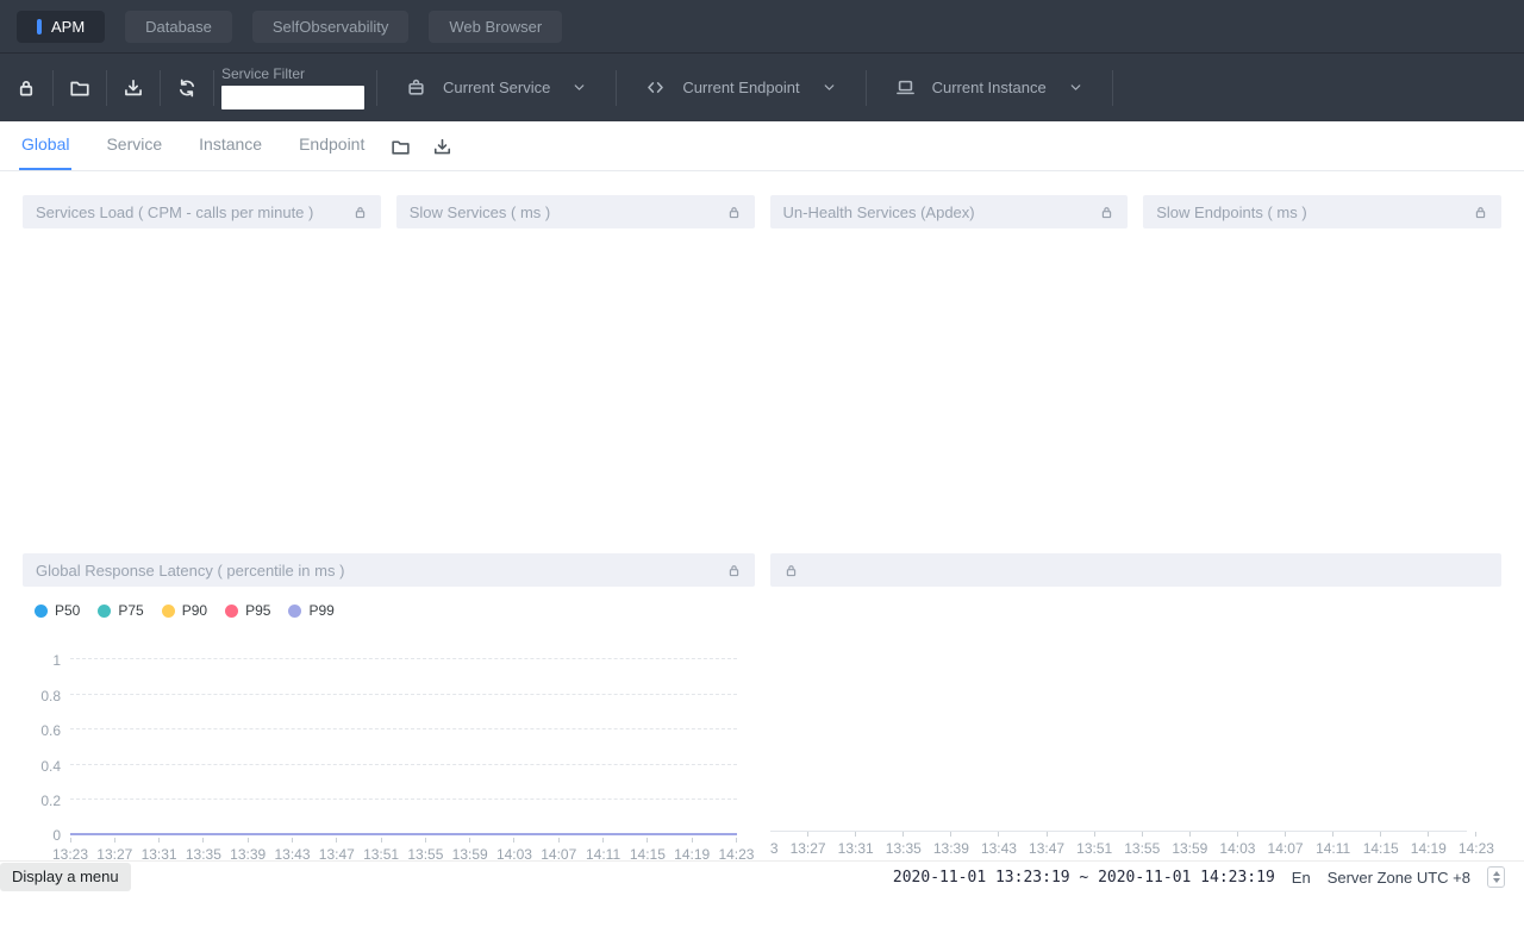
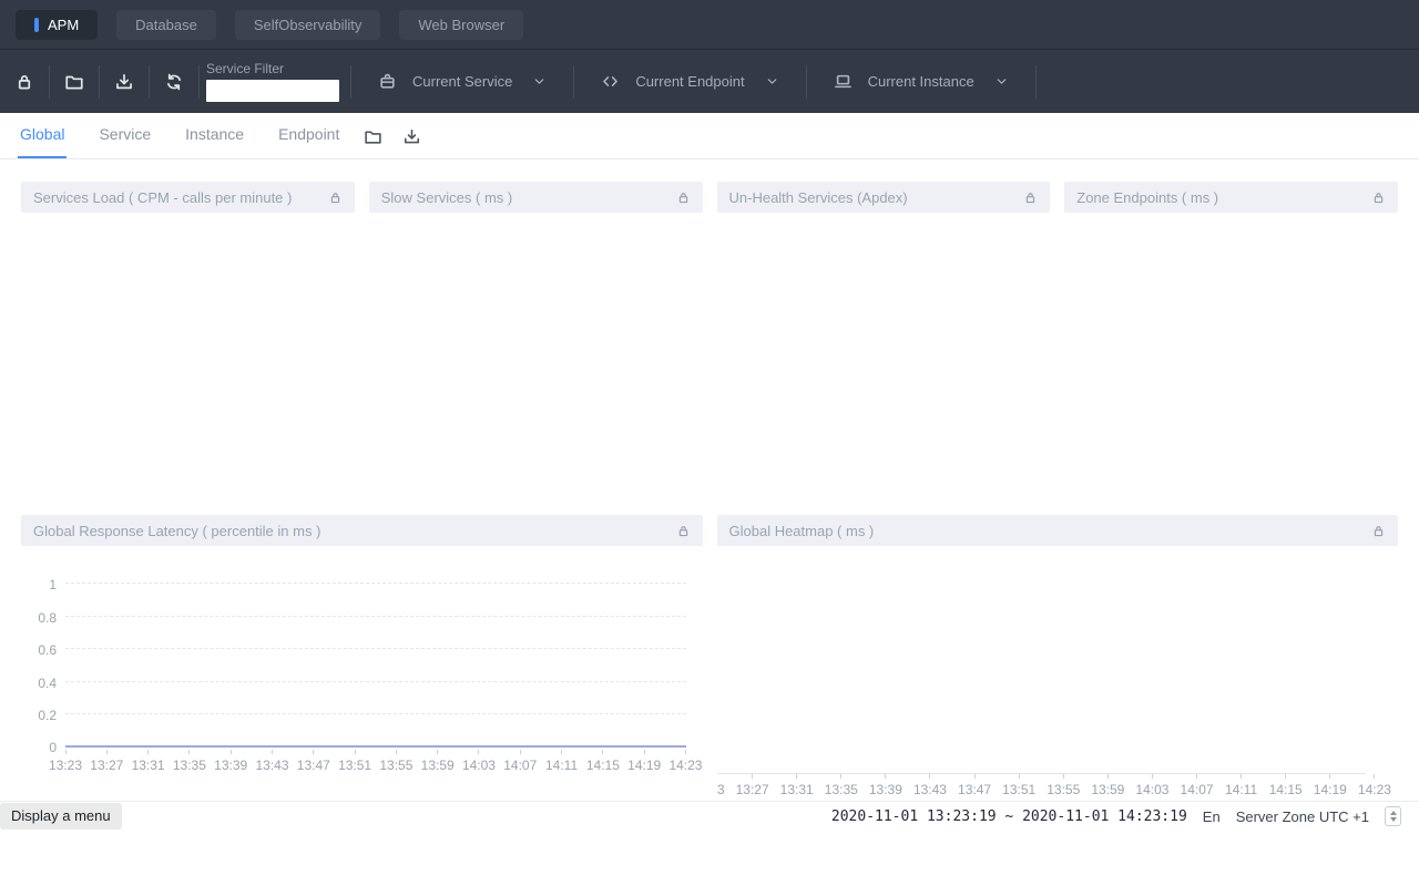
  APM
  Database
  SelfObservability
  Web Browser
  Service Filter
  Current Service
  Current Endpoint
  Current Instance
  Global
  Service
  Instance
  Endpoint
  Services Load ( CPM - calls per minute )
  Slow Services ( ms )
  Un-Health Services (Apdex)
- Slow Endpoints ( ms )
+ Zone Endpoints ( ms )
  Global Response Latency ( percentile in ms )
- P50
- P75
- P90
- P95
- P99
  0
  0.2
  0.4
  0.6
  0.8
  1
  13:23
  13:27
  13:31
  13:35
  13:39
  13:43
  13:47
  13:51
  13:55
  13:59
  14:03
  14:07
  14:11
  14:15
  14:19
  14:23
+ Global Heatmap ( ms )
  13:27
  13:31
  13:35
  13:39
  13:43
  13:47
  13:51
  13:55
  13:59
  14:03
  14:07
  14:11
  14:15
  14:19
  14:23
  Display a menu
  2020-11-01 13:23:19 ~ 2020-11-01 14:23:19
  En
- Server Zone UTC +8
+ Server Zone UTC +1
